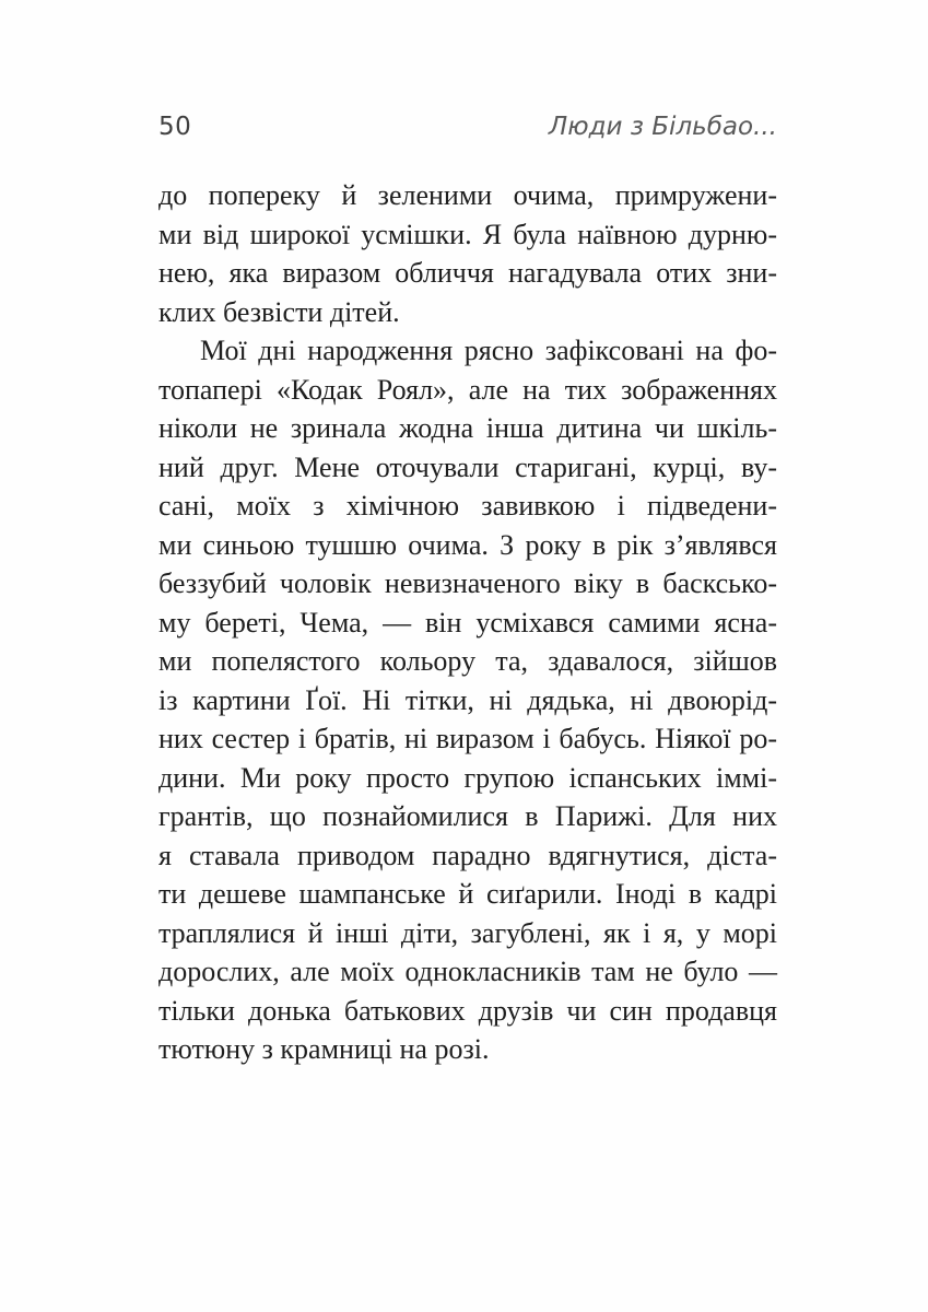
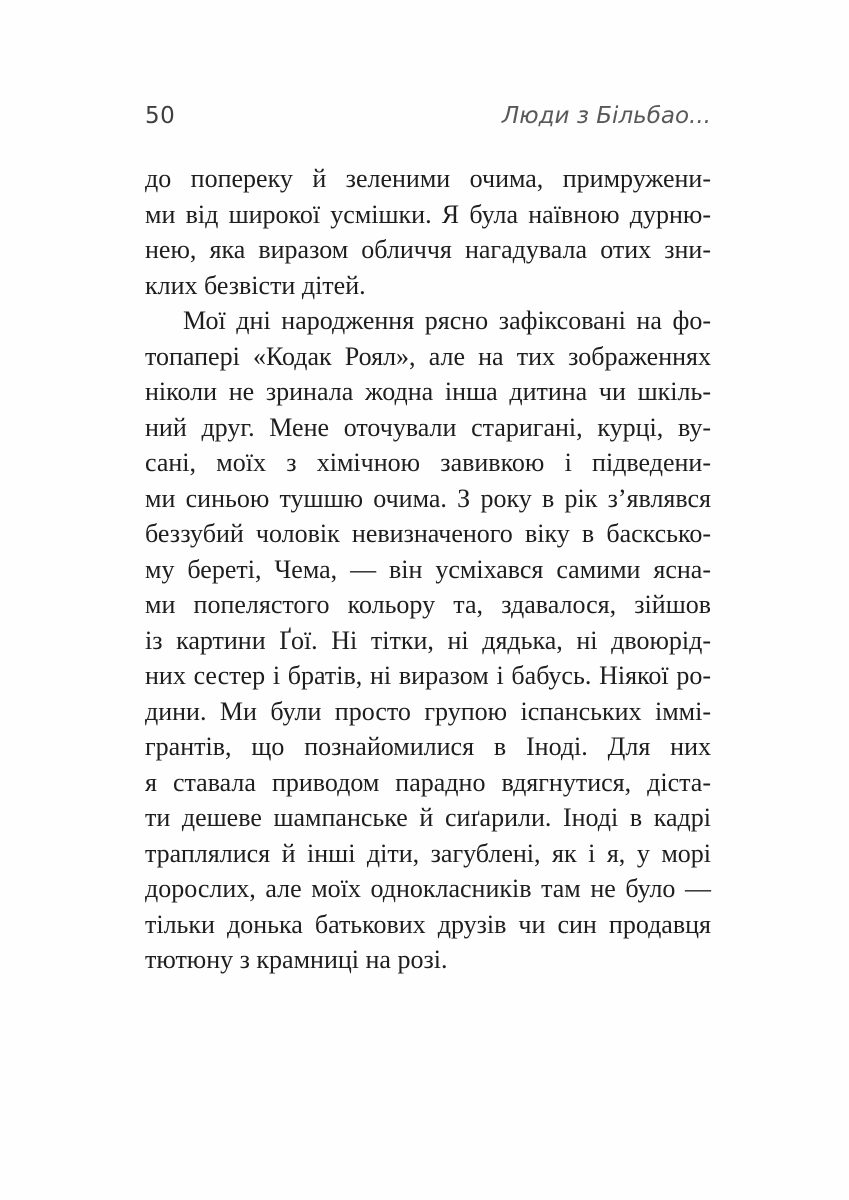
  50
  Люди з Більбао...
  до попереку й зеленими очима, примружени-
  ми від широкої усмішки. Я була наївною дурню-
  нею, яка виразом обличчя нагадувала отих зни-
  клих безвісти дітей.
  Мої дні народження рясно зафіксовані на фо-
  топапері «Кодак Роял», але на тих зображеннях
  ніколи не зринала жодна інша дитина чи шкіль-
  ний друг. Мене оточували старигані, курці, ву-
  сані, моїх з хімічною завивкою і підведени-
  ми синьою тушшю очима. З року в рік з’являвся
  беззубий чоловік невизначеного віку в басксько-
  му береті, Чема, — він усміхався самими ясна-
  ми попелястого кольору та, здавалося, зійшов
  із картини Ґої. Ні тітки, ні дядька, ні двоюрід-
  них сестер і братів, ні виразом і бабусь. Ніякої ро-
- дини. Ми року просто групою іспанських іммі-
+ дини. Ми були просто групою іспанських іммі-
- грантів, що познайомилися в Парижі. Для них
+ грантів, що познайомилися в Іноді. Для них
  я ставала приводом парадно вдягнутися, діста-
  ти дешеве шампанське й сиґарили. Іноді в кадрі
  траплялися й інші діти, загублені, як і я, у морі
  дорослих, але моїх однокласників там не було —
  тільки донька батькових друзів чи син продавця
  тютюну з крамниці на розі.
